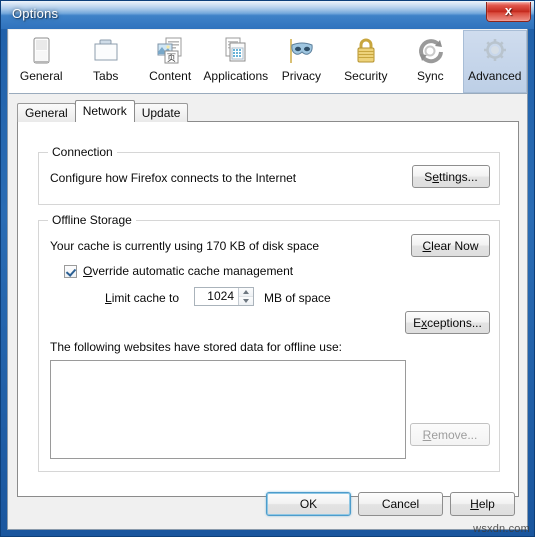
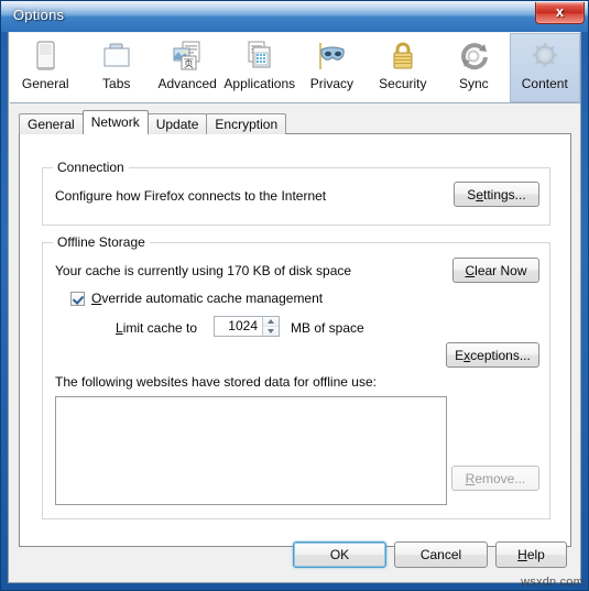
  Options
  x
  General
  Tabs
  页
- Content
+ Advanced
  Applications
  Privacy
  Security
  Sync
- Advanced
+ Content
  General
  Network
  Update
+ Encryption
  Connection
  Configure how Firefox connects to the Internet
  Settings...
  Offline Storage
  Your cache is currently using 170 KB of disk space
  Clear Now
  Override automatic cache management
  Limit cache to
  1024
  MB of space
  Exceptions...
  The following websites have stored data for offline use:
  Remove...
  OK
  Cancel
  Help
  wsxdn.com
